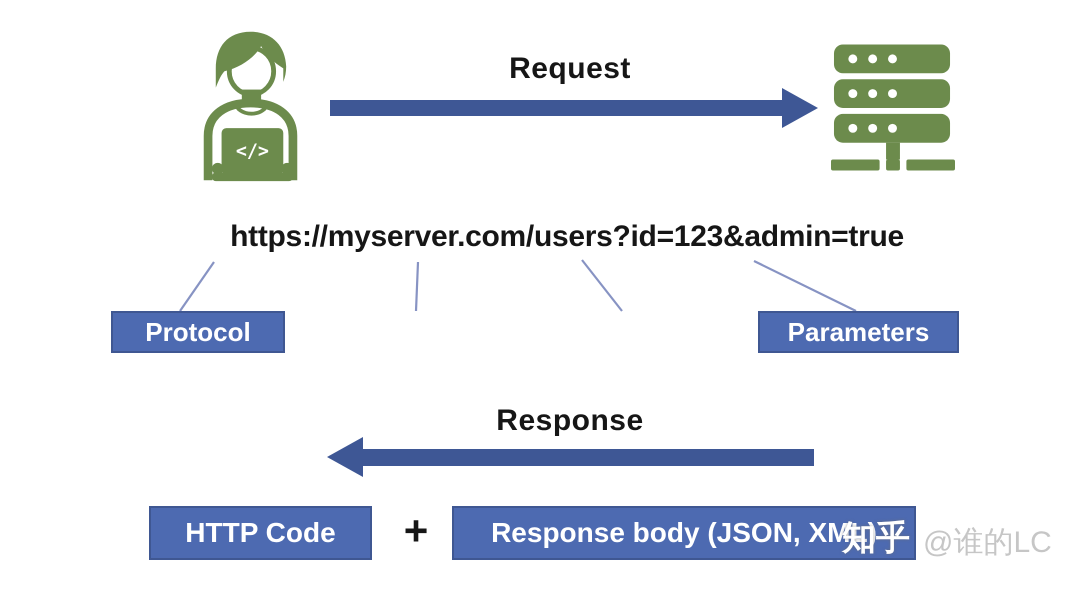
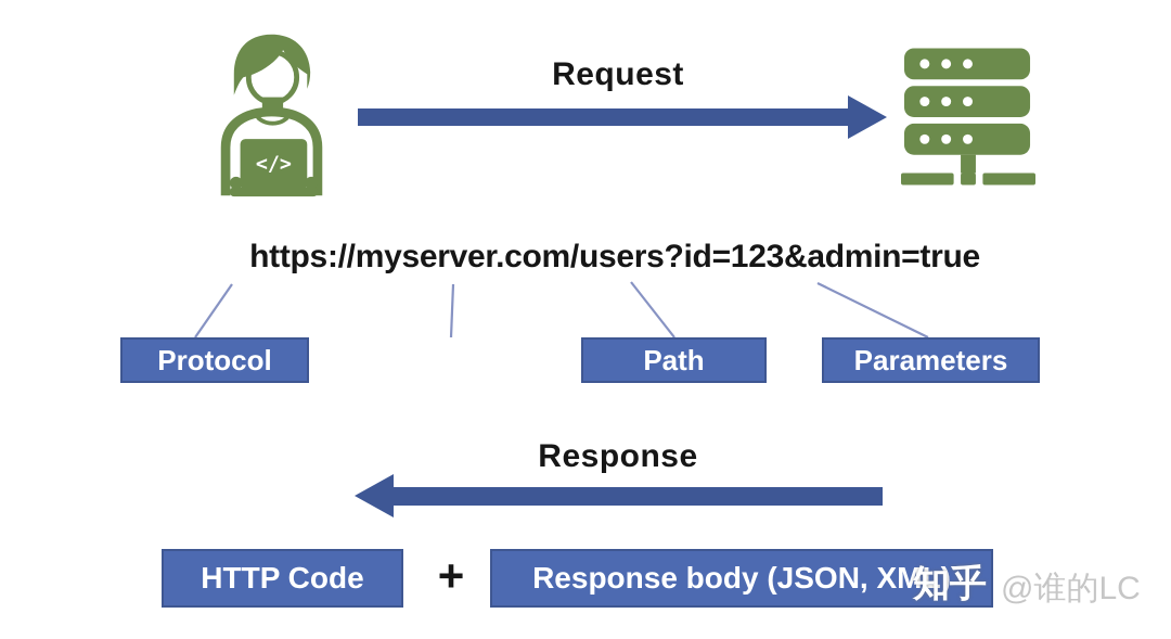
  </>
  Request
  https://myserver.com/users?id=123&admin=true
  Protocol
+ Path
  Parameters
  Response
  HTTP Code
  +
  Response body (JSON, XML)
  知乎
  @谁的LC
